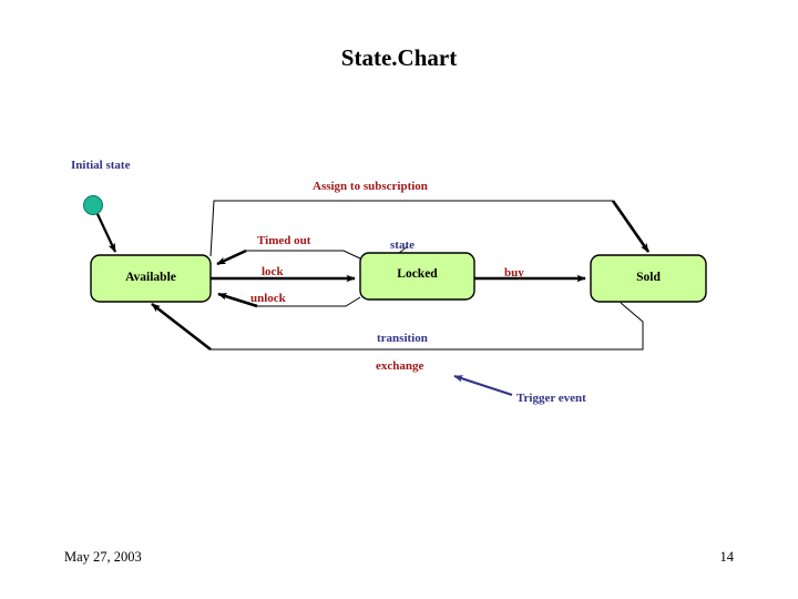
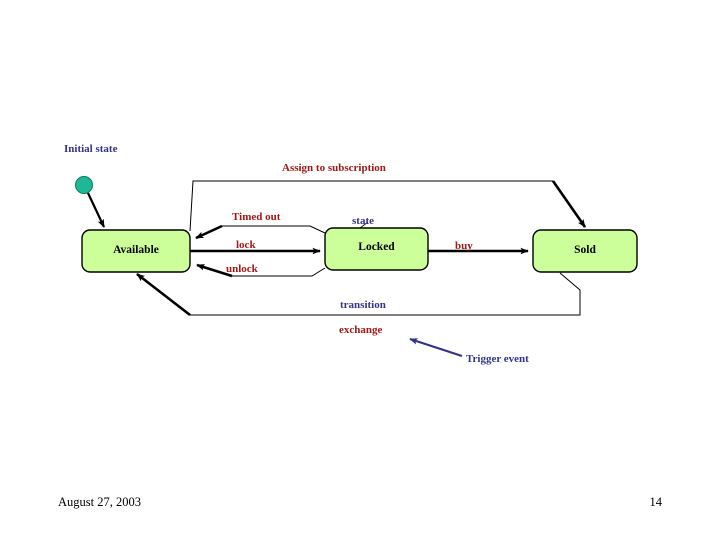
- State.Chart
  Available
  Locked
  Sold
  Assign to subscription
  Timed out
  lock
  unlock
  buy
  exchange
  Initial state
  state
  transition
  Trigger event
- May 27, 2003
+ August 27, 2003
  14
